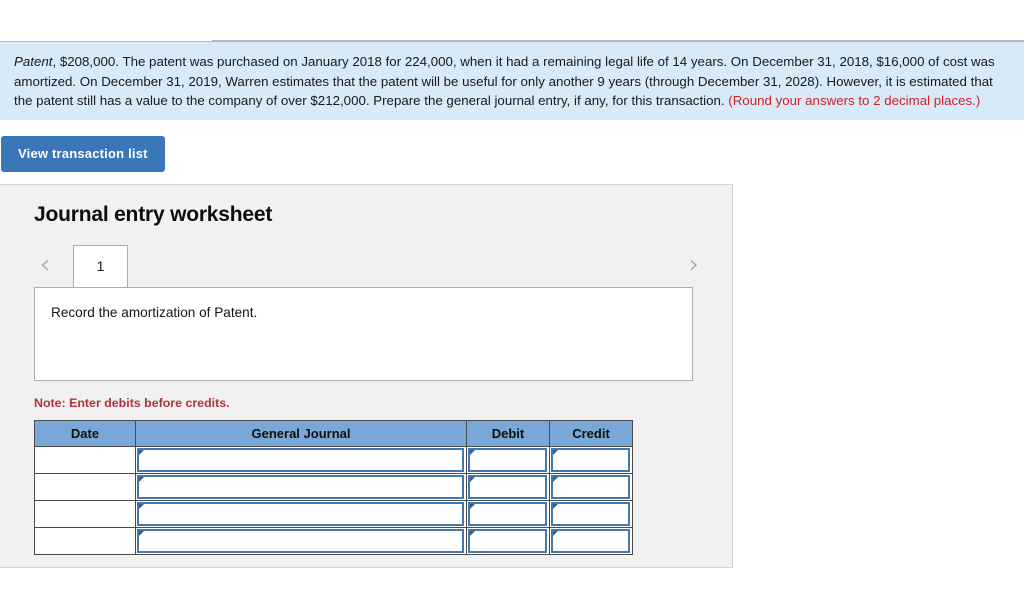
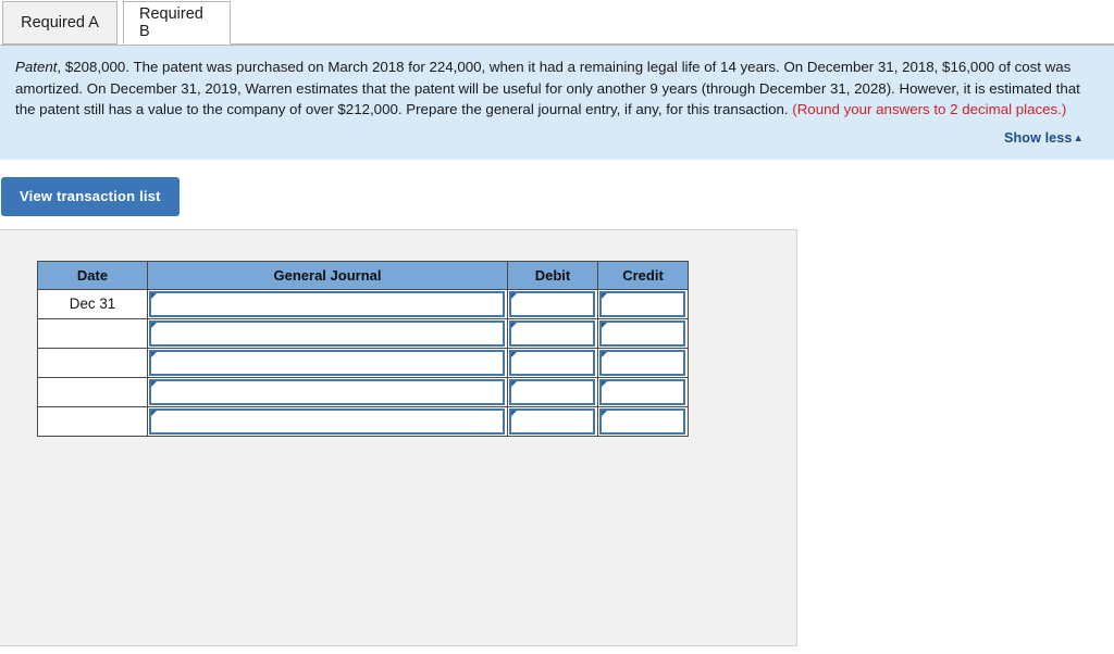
+ Required A
+ Required B
- Patent, $208,000. The patent was purchased on January 2018 for 224,000, when it had a remaining legal life of 14 years. On December 31, 2018, $16,000 of cost was amortized. On December 31, 2019, Warren estimates that the patent will be useful for only another 9 years (through December 31, 2028). However, it is estimated that the patent still has a value to the company of over $212,000. Prepare the general journal entry, if any, for this transaction. (Round your answers to 2 decimal places.)
+ Patent, $208,000. The patent was purchased on March 2018 for 224,000, when it had a remaining legal life of 14 years. On December 31, 2018, $16,000 of cost was amortized. On December 31, 2019, Warren estimates that the patent will be useful for only another 9 years (through December 31, 2028). However, it is estimated that the patent still has a value to the company of over $212,000. Prepare the general journal entry, if any, for this transaction. (Round your answers to 2 decimal places.)
+ Show less▲
  View transaction list
- Journal entry worksheet
- ‹
- 1
- ›
- Record the amortization of Patent.
- Note: Enter debits before credits.
  Date	General Journal	Debit	Credit
+ Dec 31
